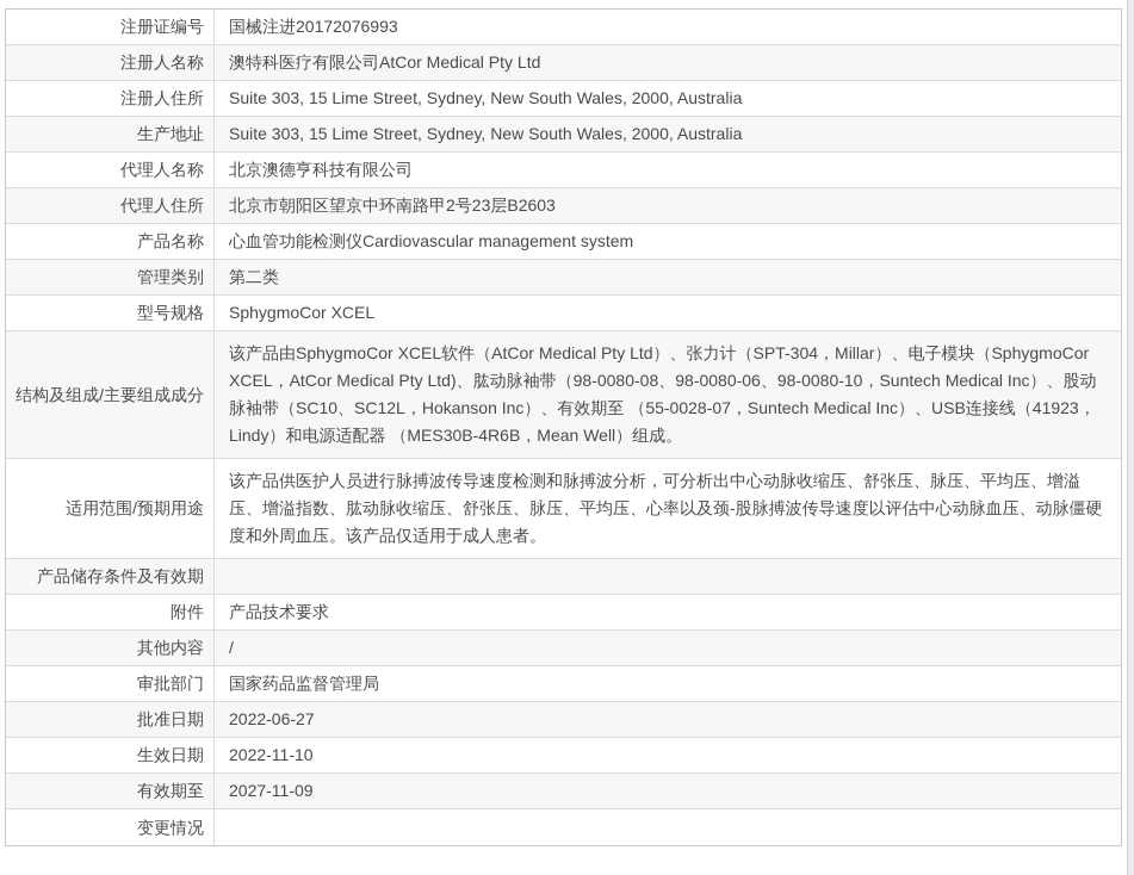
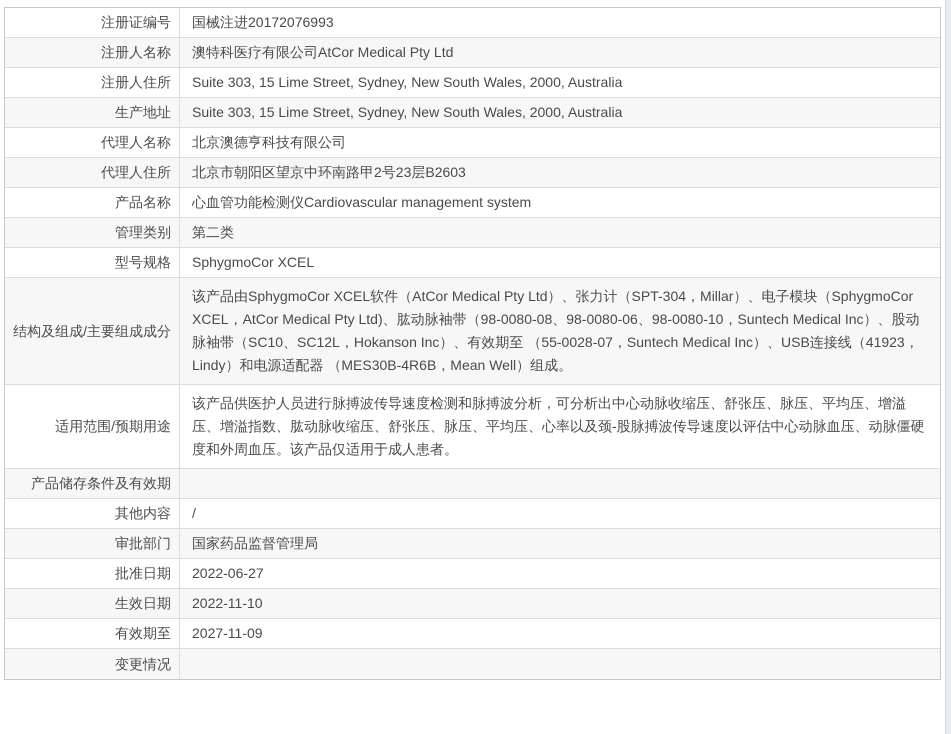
  注册证编号
  国械注进20172076993
  注册人名称
  澳特科医疗有限公司AtCor Medical Pty Ltd
  注册人住所
  Suite 303, 15 Lime Street, Sydney, New South Wales, 2000, Australia
  生产地址
  Suite 303, 15 Lime Street, Sydney, New South Wales, 2000, Australia
  代理人名称
  北京澳德亨科技有限公司
  代理人住所
  北京市朝阳区望京中环南路甲2号23层B2603
  产品名称
  心血管功能检测仪Cardiovascular management system
  管理类别
  第二类
  型号规格
  SphygmoCor XCEL
  结构及组成/主要组成成分
  该产品由SphygmoCor XCEL软件（AtCor Medical Pty Ltd）、张力计（SPT-304，Millar）、电子模块（SphygmoCor XCEL，AtCor Medical Pty Ltd)、肱动脉袖带（98-0080-08、98-0080-06、98-0080-10，Suntech Medical Inc）、股动脉袖带（SC10、SC12L，Hokanson Inc）、有效期至 （55-0028-07，Suntech Medical Inc）、USB连接线（41923，Lindy）和电源适配器 （MES30B-4R6B，Mean Well）组成。
  适用范围/预期用途
  该产品供医护人员进行脉搏波传导速度检测和脉搏波分析，可分析出中心动脉收缩压、舒张压、脉压、平均压、增溢压、增溢指数、肱动脉收缩压、舒张压、脉压、平均压、心率以及颈-股脉搏波传导速度以评估中心动脉血压、动脉僵硬度和外周血压。该产品仅适用于成人患者。
  产品储存条件及有效期
- 附件
- 产品技术要求
  其他内容
  /
  审批部门
  国家药品监督管理局
  批准日期
  2022-06-27
  生效日期
  2022-11-10
  有效期至
  2027-11-09
  变更情况
